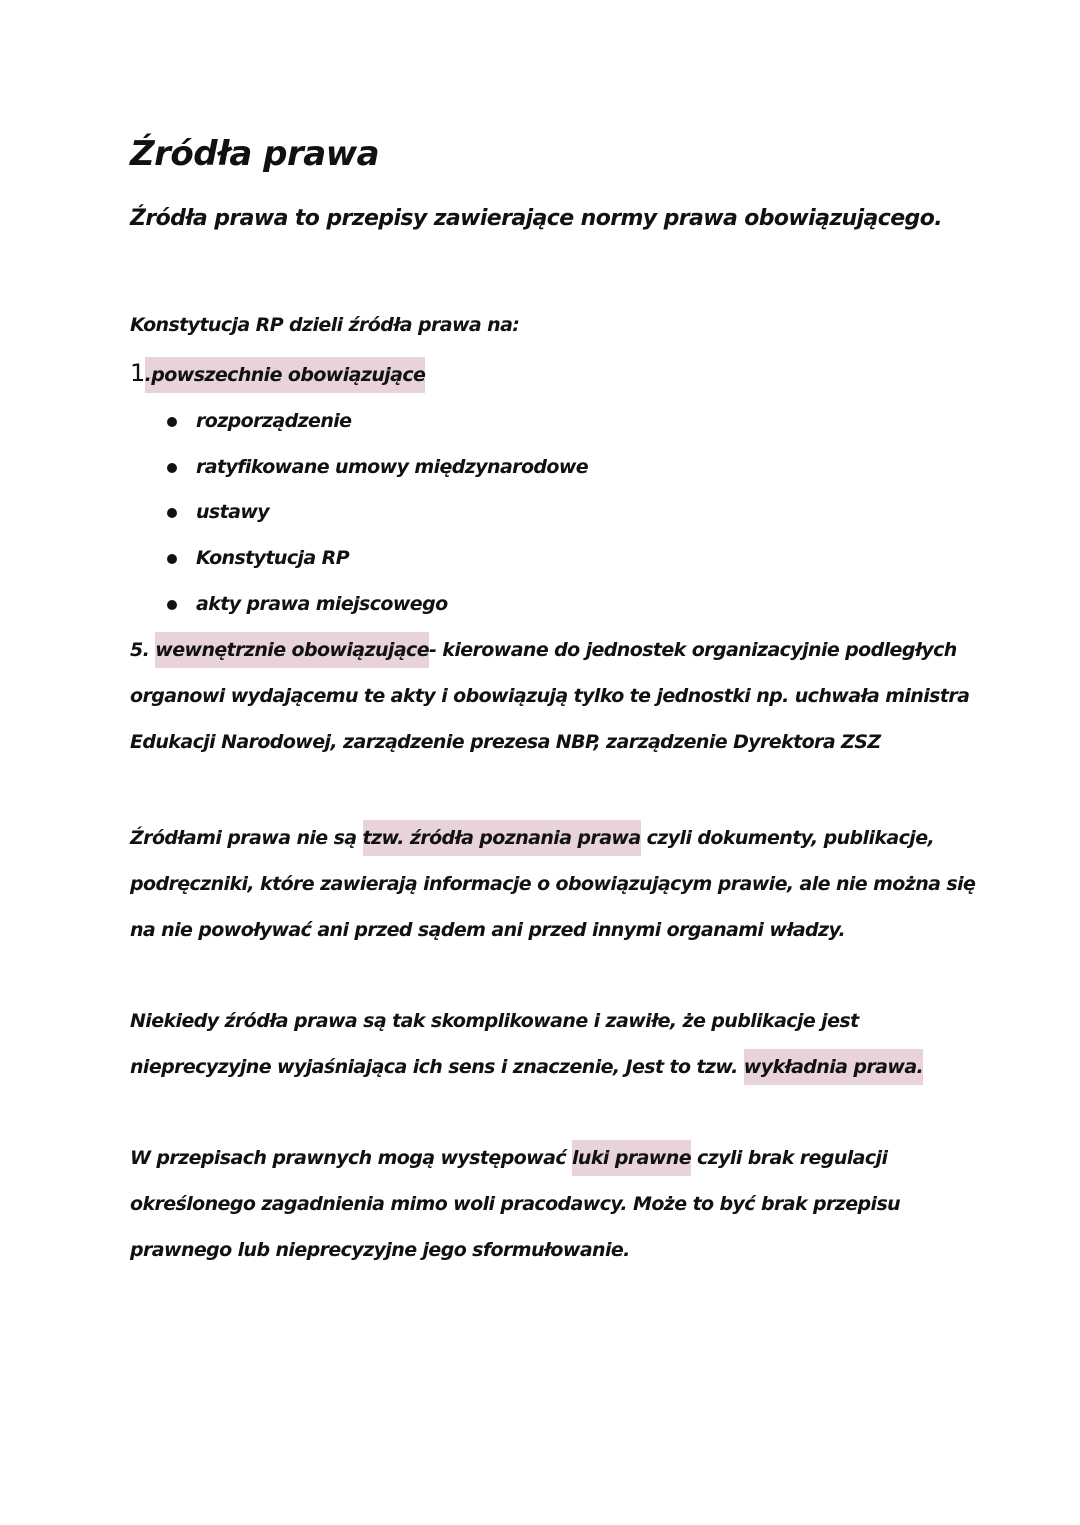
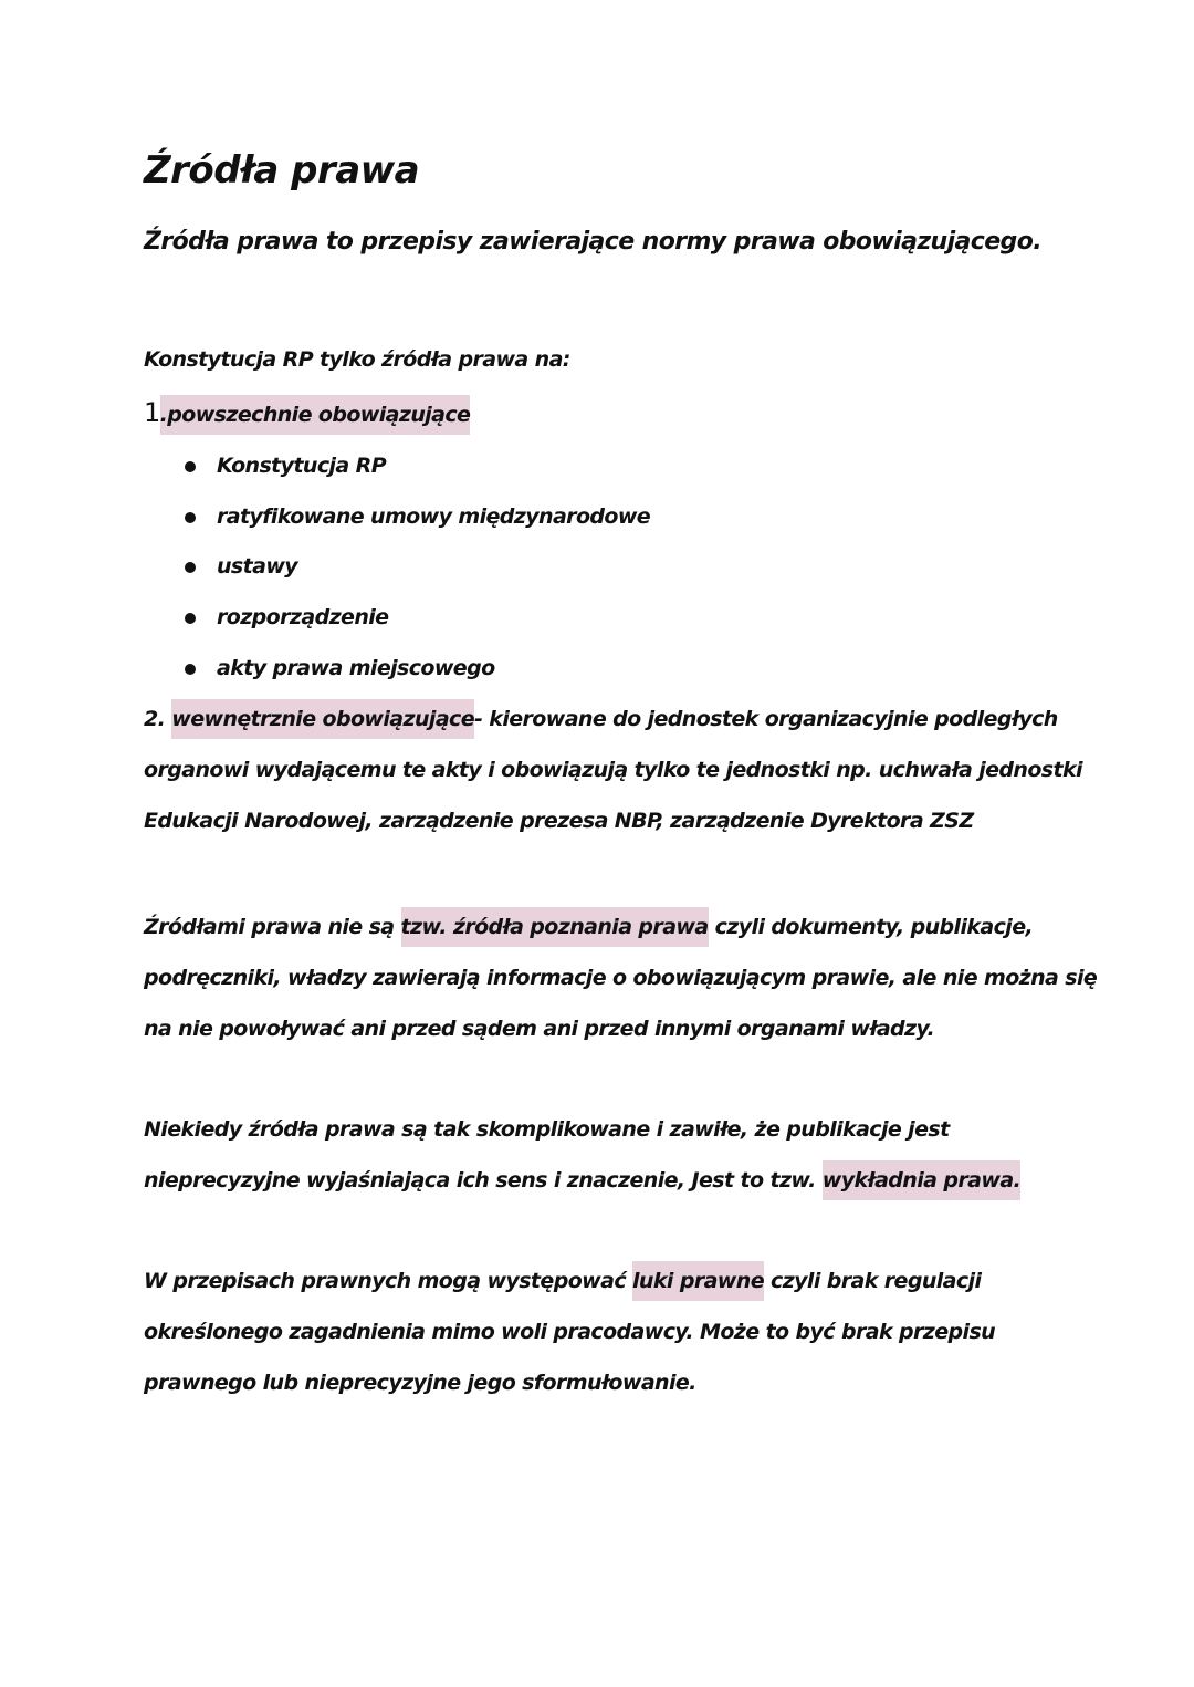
  Źródła prawa
  Źródła prawa to przepisy zawierające normy prawa obowiązującego.
- Konstytucja RP dzieli źródła prawa na:
+ Konstytucja RP tylko źródła prawa na:
  1.powszechnie obowiązujące
- rozporządzenie
+ Konstytucja RP
  ratyfikowane umowy międzynarodowe
  ustawy
- Konstytucja RP
+ rozporządzenie
  akty prawa miejscowego
- 5. wewnętrznie obowiązujące- kierowane do jednostek organizacyjnie podległych
+ 2. wewnętrznie obowiązujące- kierowane do jednostek organizacyjnie podległych
- organowi wydającemu te akty i obowiązują tylko te jednostki np. uchwała ministra
+ organowi wydającemu te akty i obowiązują tylko te jednostki np. uchwała jednostki
  Edukacji Narodowej, zarządzenie prezesa NBP, zarządzenie Dyrektora ZSZ
  Źródłami prawa nie są tzw. źródła poznania prawa czyli dokumenty, publikacje,
- podręczniki, które zawierają informacje o obowiązującym prawie, ale nie można się
+ podręczniki, władzy zawierają informacje o obowiązującym prawie, ale nie można się
  na nie powoływać ani przed sądem ani przed innymi organami władzy.
  Niekiedy źródła prawa są tak skomplikowane i zawiłe, że publikacje jest
  nieprecyzyjne wyjaśniająca ich sens i znaczenie, Jest to tzw. wykładnia prawa.
  W przepisach prawnych mogą występować luki prawne czyli brak regulacji
  określonego zagadnienia mimo woli pracodawcy. Może to być brak przepisu
  prawnego lub nieprecyzyjne jego sformułowanie.
